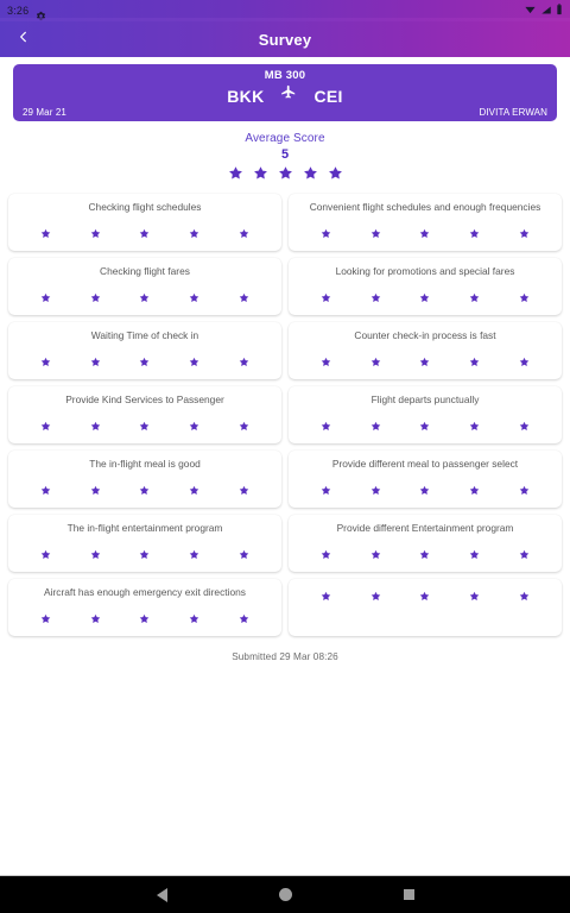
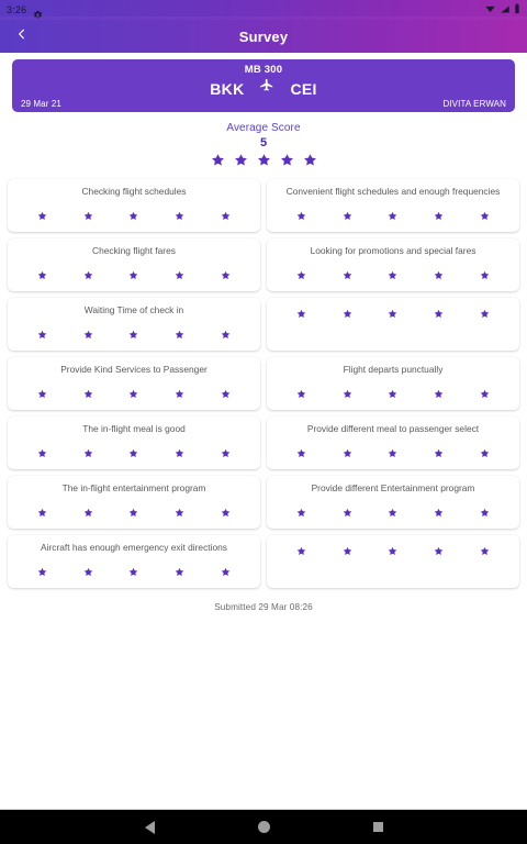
  3:26
  Survey
  MB 300
  BKK
  CEI
  29 Mar 21
  DIVITA ERWAN
  Average Score
  5
  Checking flight schedules
  Convenient flight schedules and enough frequencies
  Checking flight fares
  Looking for promotions and special fares
  Waiting Time of check in
- Counter check-in process is fast
  Provide Kind Services to Passenger
  Flight departs punctually
  The in-flight meal is good
  Provide different meal to passenger select
  The in-flight entertainment program
  Provide different Entertainment program
  Aircraft has enough emergency exit directions
  Submitted 29 Mar 08:26
